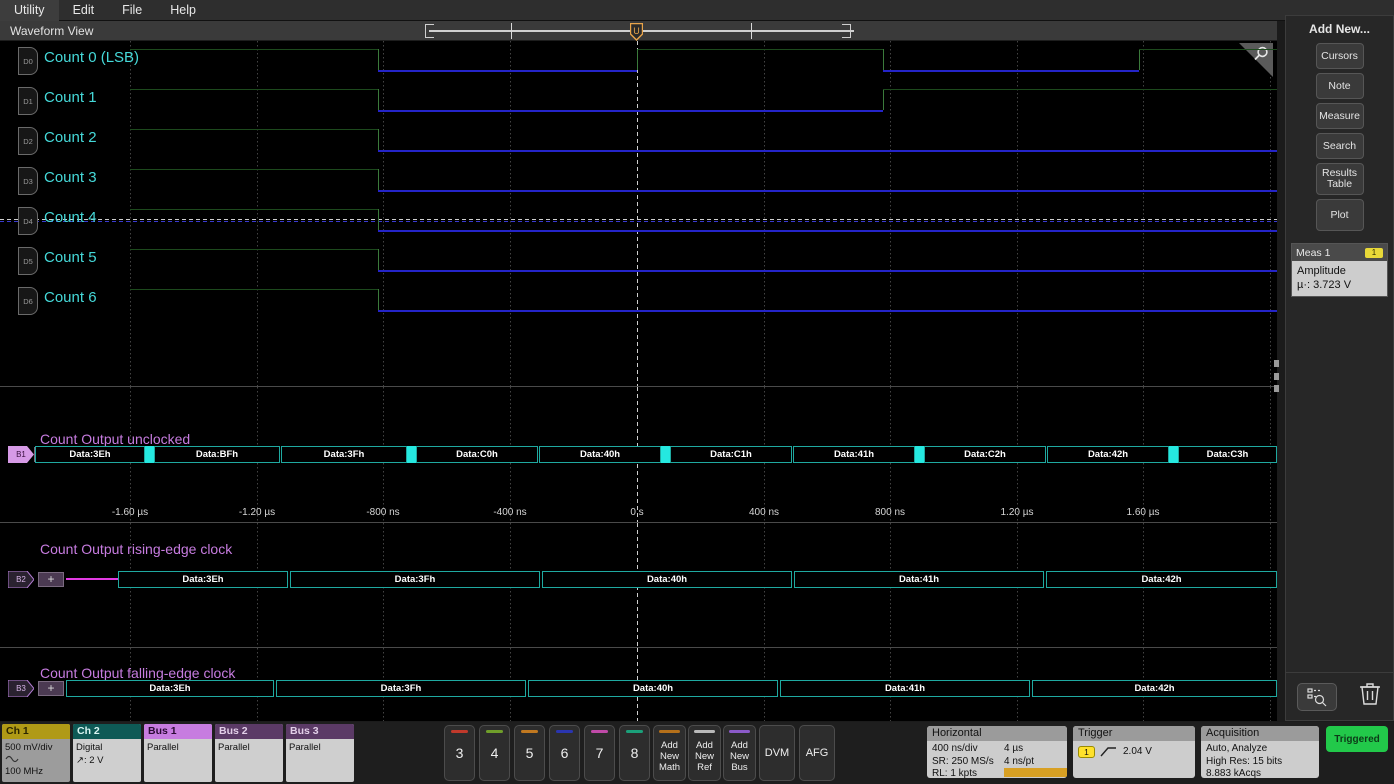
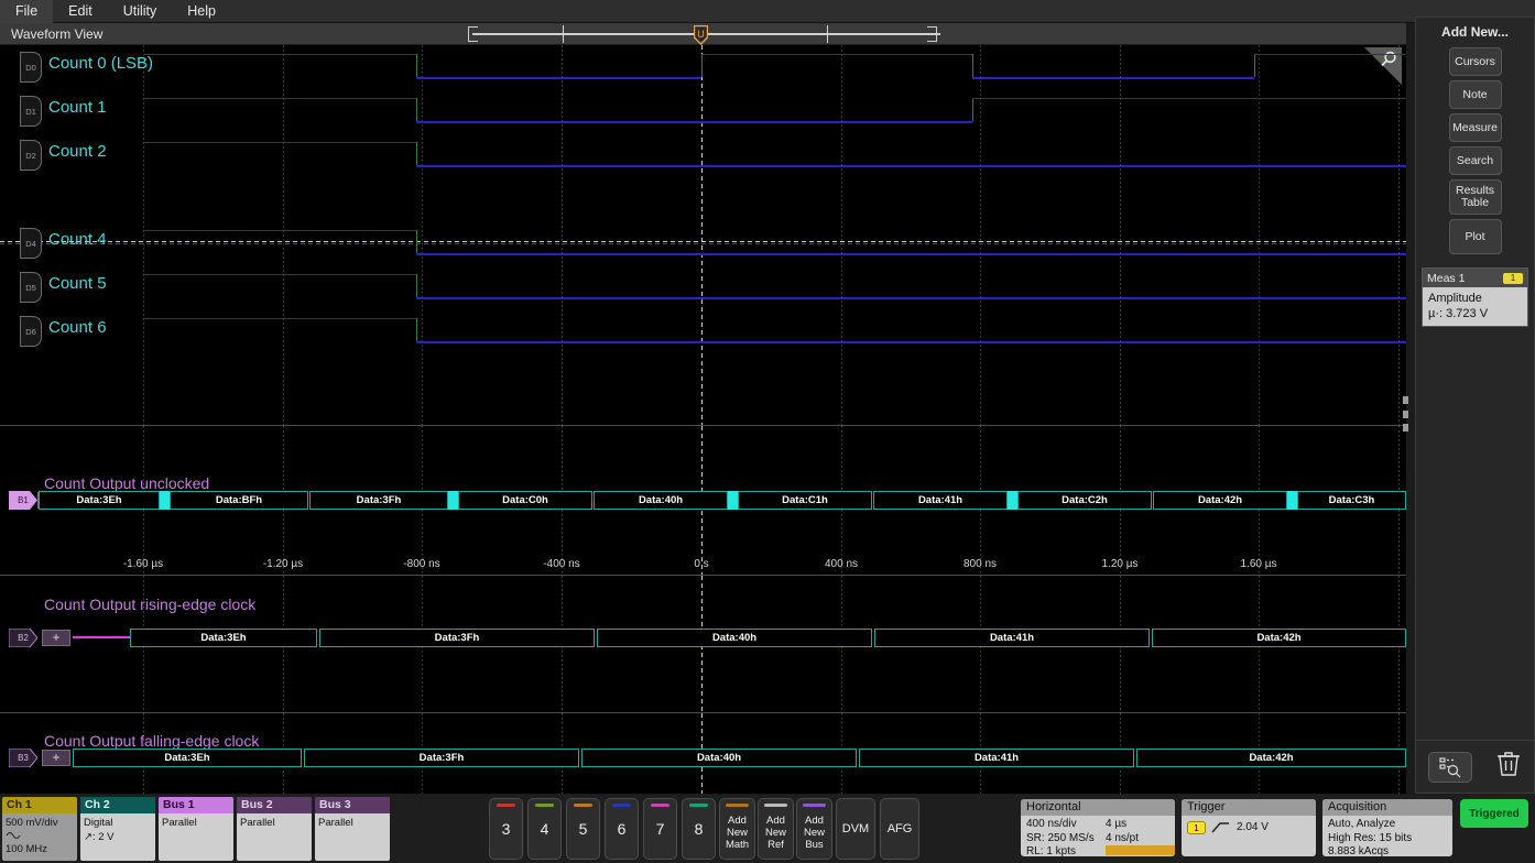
- Utility
+ File
  Edit
- File
+ Utility
  Help
  Waveform View
  U
  D0
  Count 0 (LSB)
  D1
  Count 1
  D2
  Count 2
- D3
- Count 3
  D4
  Count 4
  D5
  Count 5
  D6
  Count 6
  Count Output unclocked
  B1
  Data:3Eh
  Data:BFh
  Data:3Fh
  Data:C0h
  Data:40h
  Data:C1h
  Data:41h
  Data:C2h
  Data:42h
  Data:C3h
  -1.60 µs
  -1.20 µs
  -800 ns
  -400 ns
  0 s
  400 ns
  800 ns
  1.20 µs
  1.60 µs
  Count Output rising-edge clock
  B2
  +
  Data:3Eh
  Data:3Fh
  Data:40h
  Data:41h
  Data:42h
  Count Output falling-edge clock
  B3
  +
  Data:3Eh
  Data:3Fh
  Data:40h
  Data:41h
  Data:42h
  Add New...
  Cursors
  Note
  Measure
  Search
  Results Table
  Plot
  Meas 1
  1
  Amplitude
  µ·: 3.723 V
  Ch 1
  500 mV/div
  100 MHz
  Ch 2
  Digital
  ↗: 2 V
  Bus 1
  Parallel
  Bus 2
  Parallel
  Bus 3
  Parallel
  3
  4
  5
  6
  7
  8
  Add New Math
  Add New Ref
  Add New Bus
  DVM
  AFG
  Horizontal
  400 ns/div
  4 µs
  SR: 250 MS/s
  4 ns/pt
  RL: 1 kpts
  Trigger
  1
  2.04 V
  Acquisition
  Auto, Analyze
  High Res: 15 bits
  8.883 kAcqs
  Triggered
